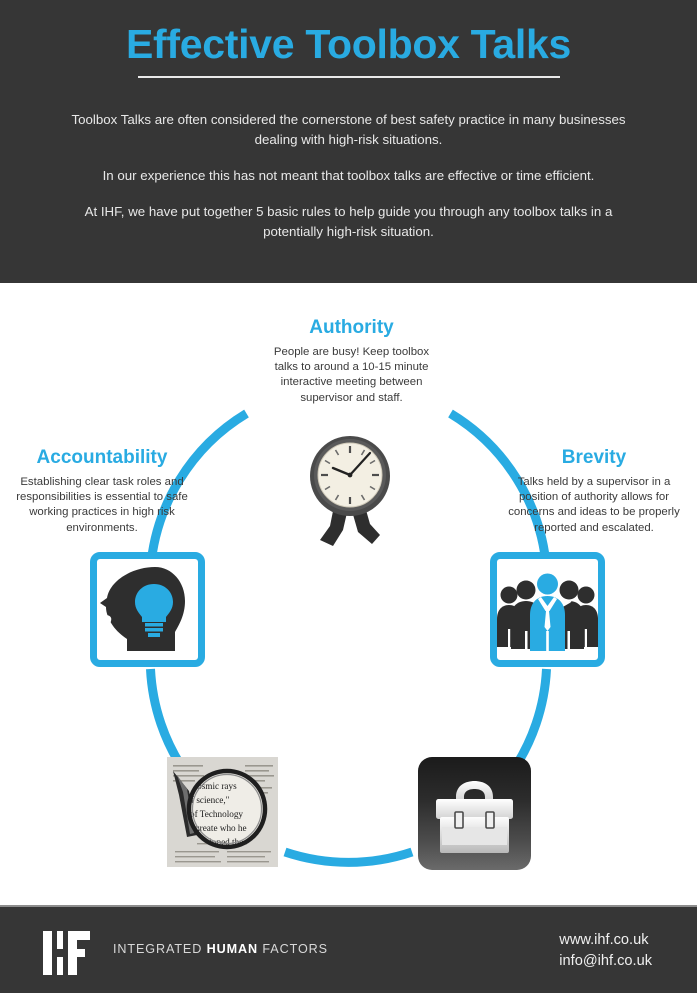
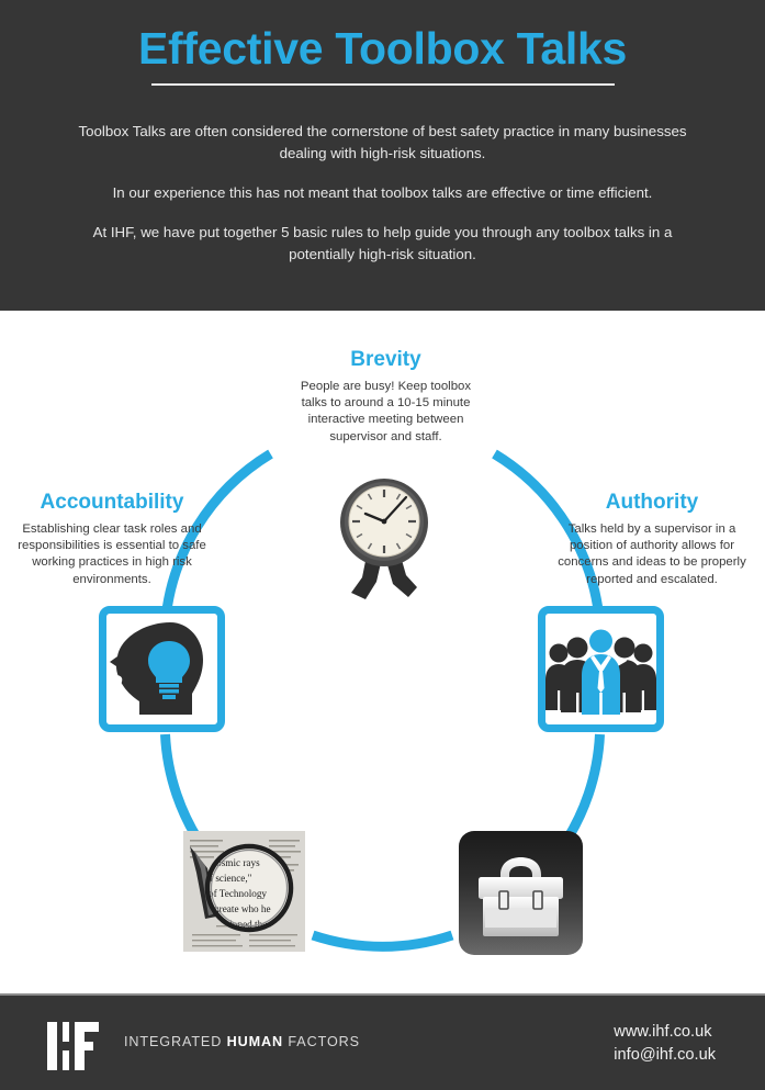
  Effective Toolbox Talks
  Toolbox Talks are often considered the cornerstone of best safety practice in many businesses dealing with high-risk situations.
  In our experience this has not meant that toolbox talks are effective or time efficient.
  At IHF, we have put together 5 basic rules to help guide you through any toolbox talks in a potentially high-risk situation.
  smic rays
  f science,"
  f Technology
  ureate who he
- Authority
+ Brevity
  People are busy! Keep toolbox talks to around a 10-15 minute interactive meeting between supervisor and staff.
  Accountability
  Establishing clear task roles and responsibilities is essential to safe working practices in high risk environments.
- Brevity
+ Authority
  Talks held by a supervisor in a position of authority allows for concerns and ideas to be properly reported and escalated.
  INTEGRATED HUMAN FACTORS
  www.ihf.co.uk
  info@ihf.co.uk
